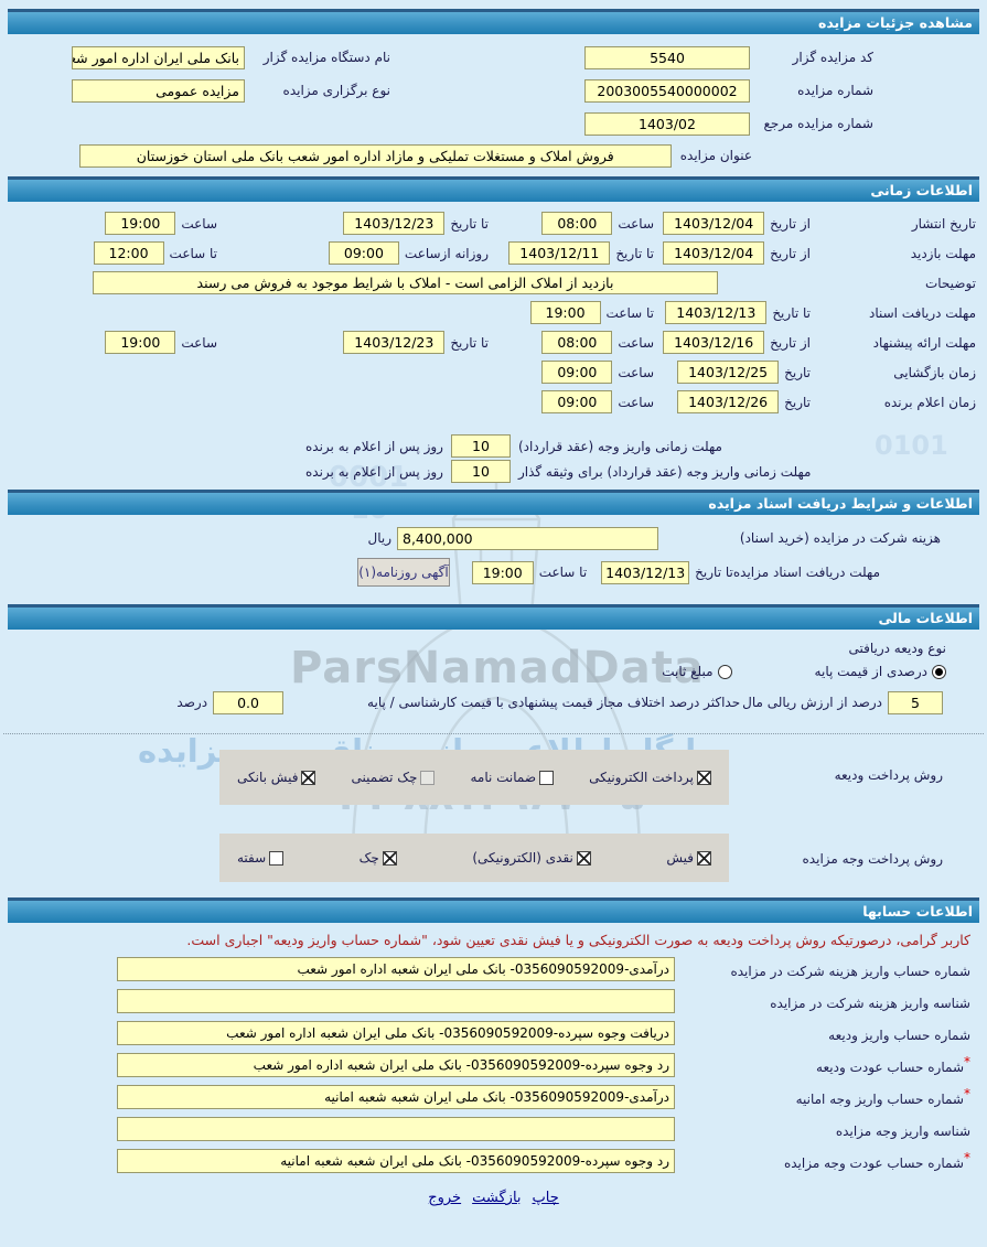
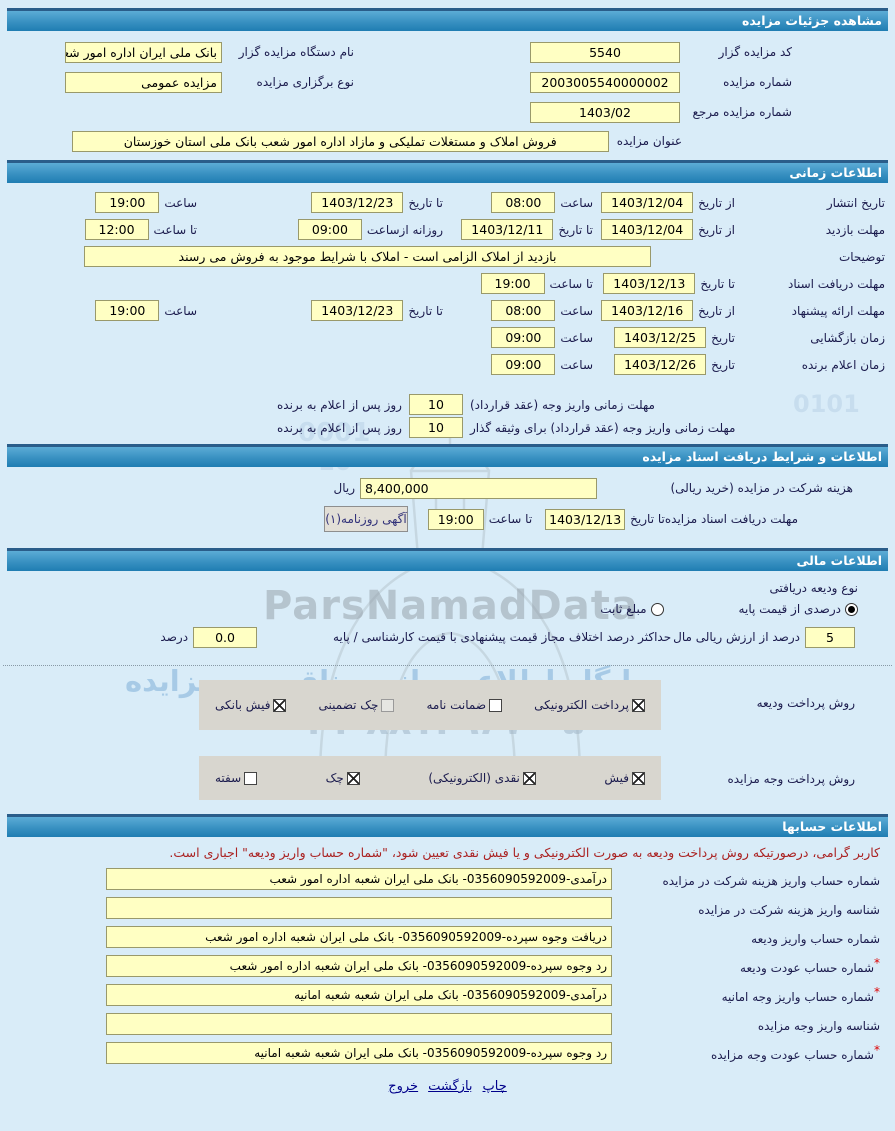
  0001
  ParsNamadData
  مشاهده جزئیات مزایده
  کد مزایده گزار
  5540
  نام دستگاه مزایده گزار
  بانک ملی ایران اداره امور شع
  شماره مزایده
  2003005540000002
  نوع برگزاری مزایده
  مزایده عمومی
  شماره مزایده مرجع
  1403/02
  عنوان مزایده
  فروش املاک و مستغلات تملیکی و مازاد اداره امور شعب بانک ملی استان خوزستان
  اطلاعات زمانی
  تاریخ انتشار
  از تاریخ
  1403/12/04
  ساعت
  08:00
  تا تاریخ
  1403/12/23
  ساعت
  19:00
  مهلت بازدید
  از تاریخ
  1403/12/04
  تا تاریخ
  1403/12/11
  روزانه ازساعت
  09:00
  تا ساعت
  12:00
  توضیحات
  بازدید از املاک الزامی است - املاک با شرایط موجود به فروش می رسند
  مهلت دریافت اسناد
  تا تاریخ
  1403/12/13
  تا ساعت
  19:00
  مهلت ارائه پیشنهاد
  از تاریخ
  1403/12/16
  ساعت
  08:00
  تا تاریخ
  1403/12/23
  ساعت
  19:00
  زمان بازگشایی
  تاریخ
  1403/12/25
  ساعت
  09:00
  زمان اعلام برنده
  تاریخ
  1403/12/26
  ساعت
  09:00
  مهلت زمانی واریز وجه (عقد قرارداد)
  10
  روز پس از اعلام به برنده
  مهلت زمانی واریز وجه (عقد قرارداد) برای وثیقه گذار
  10
  روز پس از اعلام به برنده
  اطلاعات و شرایط دریافت اسناد مزایده
- هزینه شرکت در مزایده (خرید اسناد)
+ هزینه شرکت در مزایده (خرید ریالی)
  8,400,000
  ریال
  مهلت دریافت اسناد مزایده
  تا تاریخ
  1403/12/13
  تا ساعت
  19:00
  آگهی روزنامه(۱)
  اطلاعات مالی
  نوع ودیعه دریافتی
  درصدی از قیمت پایه
  مبلغ ثابت
  5
  درصد از ارزش ریالی مال
  حداکثر درصد اختلاف مجاز قیمت پیشنهادی با قیمت کارشناسی / پایه
  0.0
  درصد
  روش پرداخت ودیعه
  پرداخت الکترونیکی
  ضمانت نامه
  چک تضمینی
  فیش بانکی
  روش پرداخت وجه مزایده
  فیش
  نقدی (الکترونیکی)
  چک
  سفته
  اطلاعات حسابها
  کاربر گرامی، درصورتیکه روش پرداخت ودیعه به صورت الکترونیکی و یا فیش نقدی تعیین شود، "شماره حساب واریز ودیعه" اجباری است.
  شماره حساب واریز هزینه شرکت در مزایده
  درآمدی-0356090592009- بانک ملی ایران شعبه اداره امور شعب
  شناسه واریز هزینه شرکت در مزایده
  شماره حساب واریز ودیعه
  دریافت وجوه سپرده-0356090592009- بانک ملی ایران شعبه اداره امور شعب
  *شماره حساب عودت ودیعه
  رد وجوه سپرده-0356090592009- بانک ملی ایران شعبه اداره امور شعب
  *شماره حساب واریز وجه امانیه
  درآمدی-0356090592009- بانک ملی ایران شعبه شعبه امانیه
  شناسه واریز وجه مزایده
  *شماره حساب عودت وجه مزایده
  رد وجوه سپرده-0356090592009- بانک ملی ایران شعبه شعبه امانیه
  چاپ
  بازگشت
  خروج
